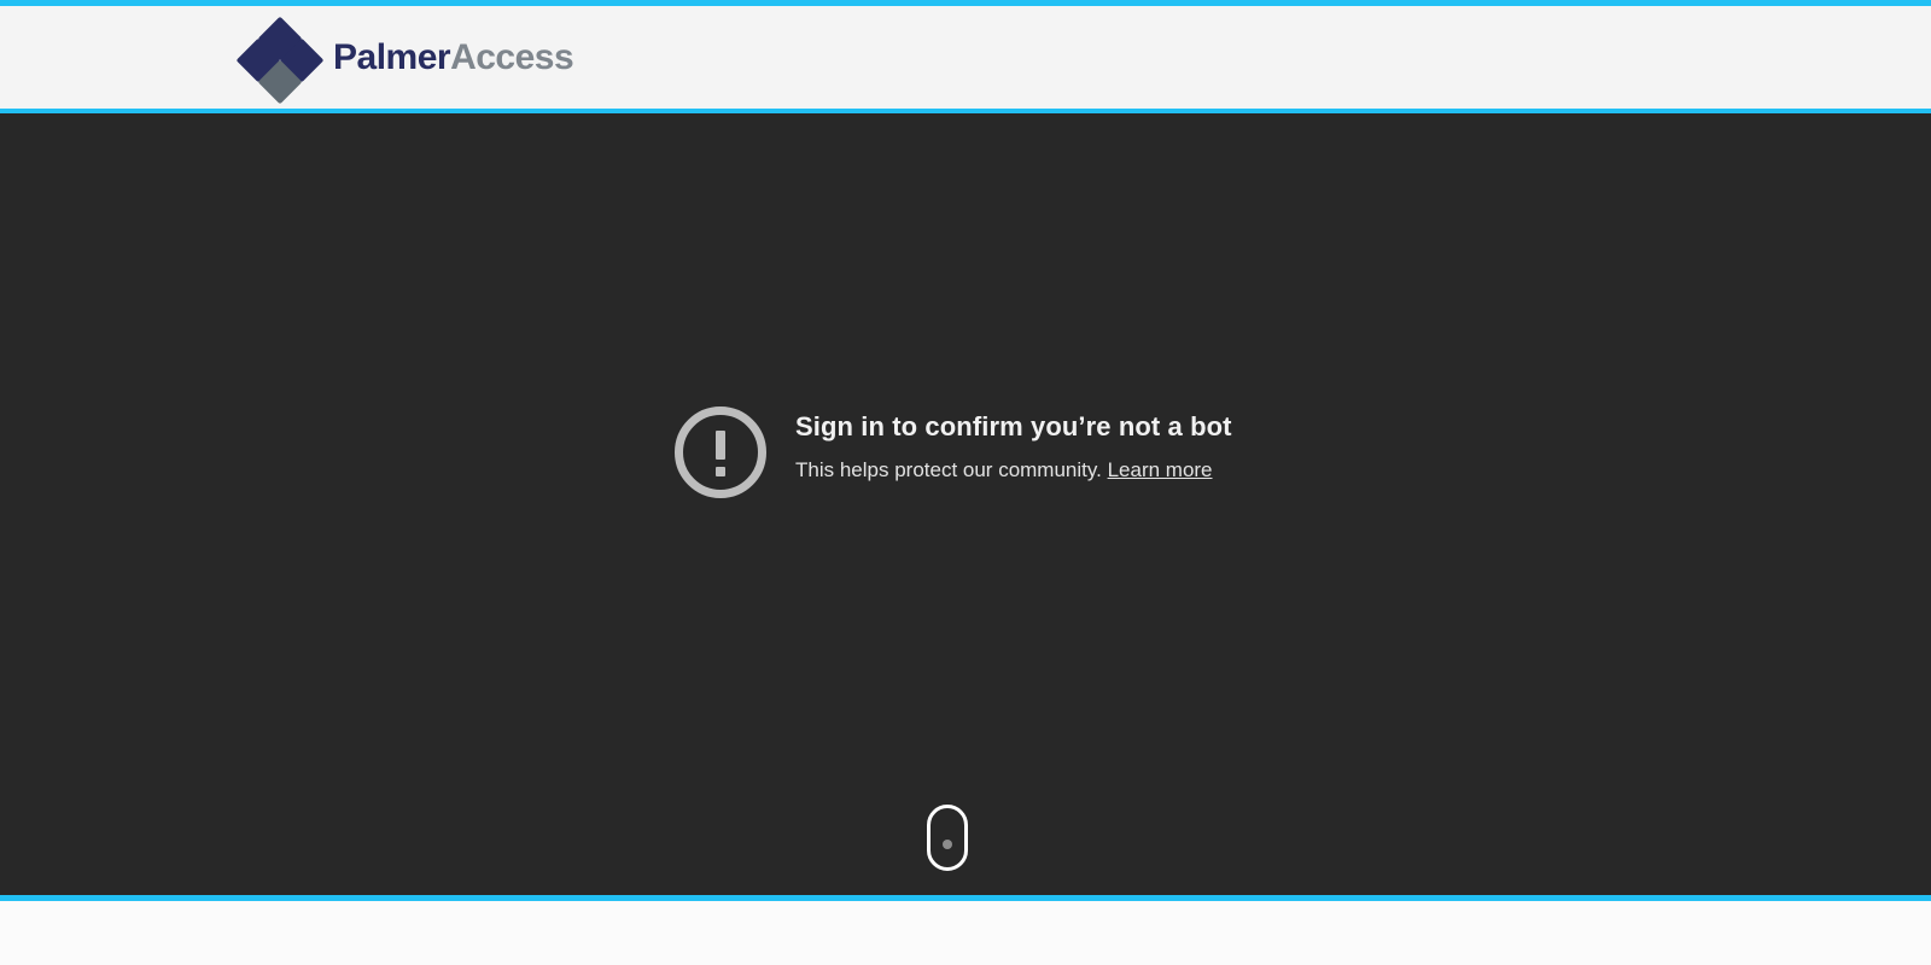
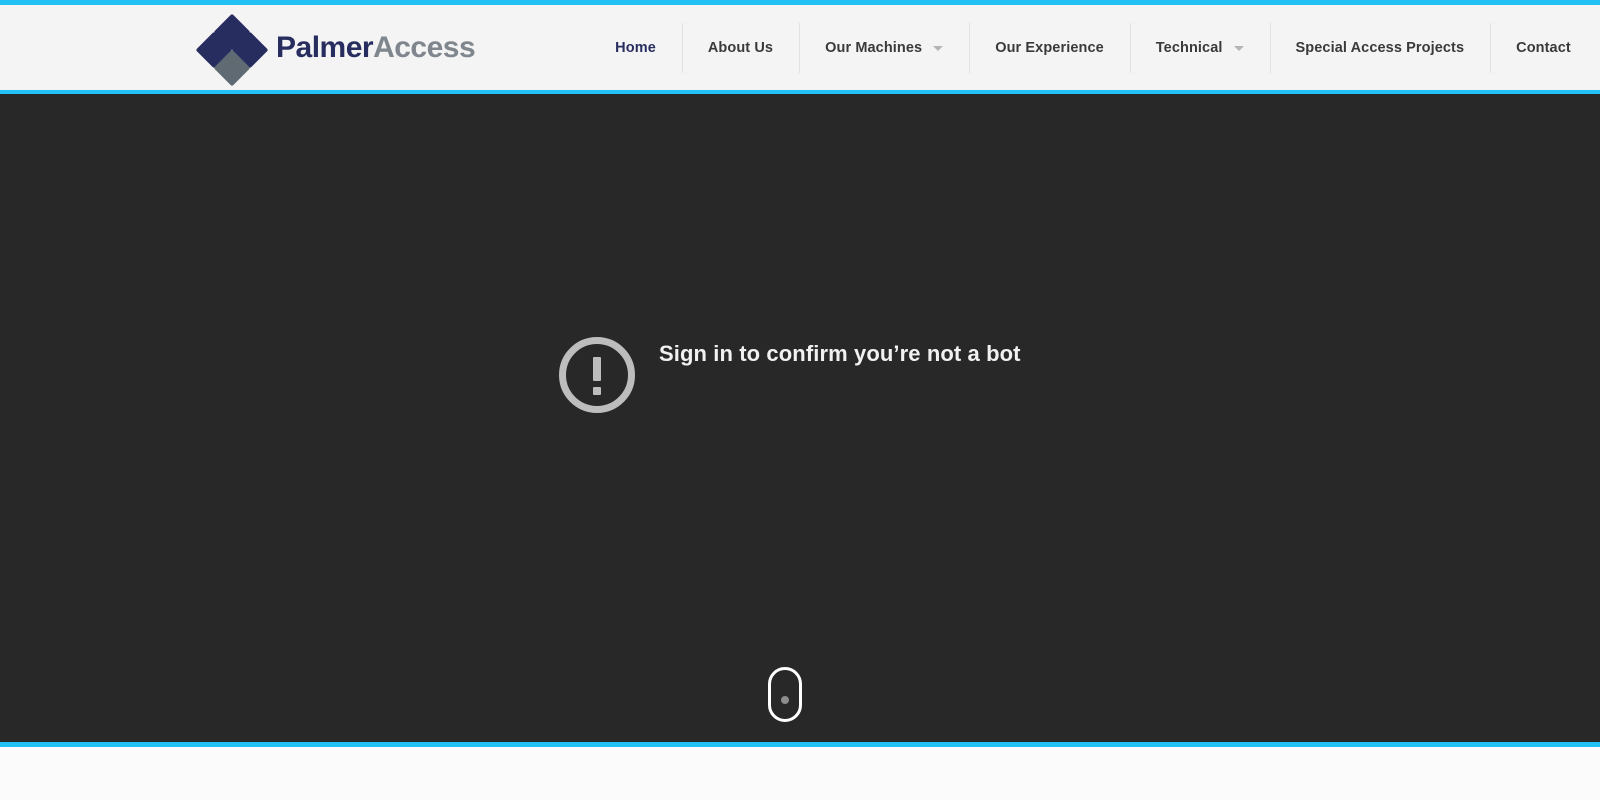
  PalmerAccess
+ Home
+ About Us
+ Our Machines
+ Our Experience
+ Technical
+ Special Access Projects
+ Contact
  Sign in to confirm you’re not a bot
- This helps protect our community. Learn more
